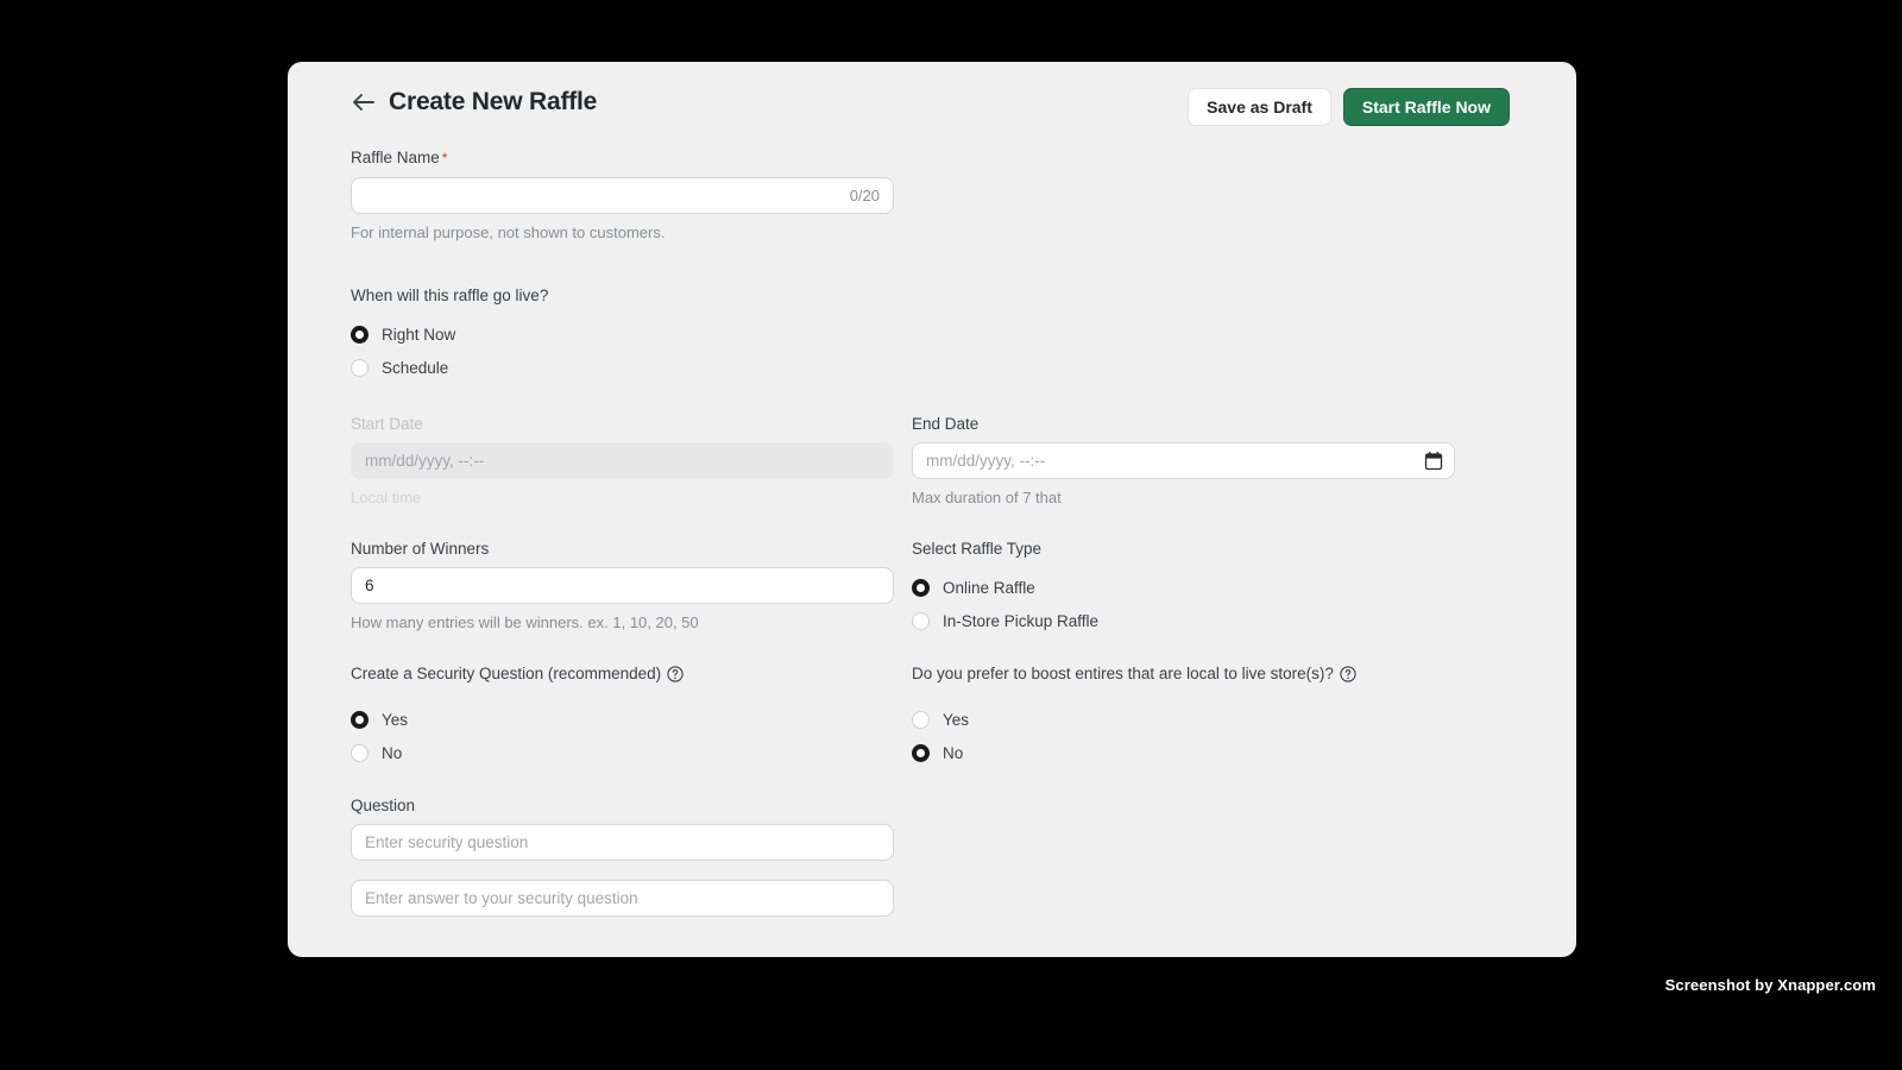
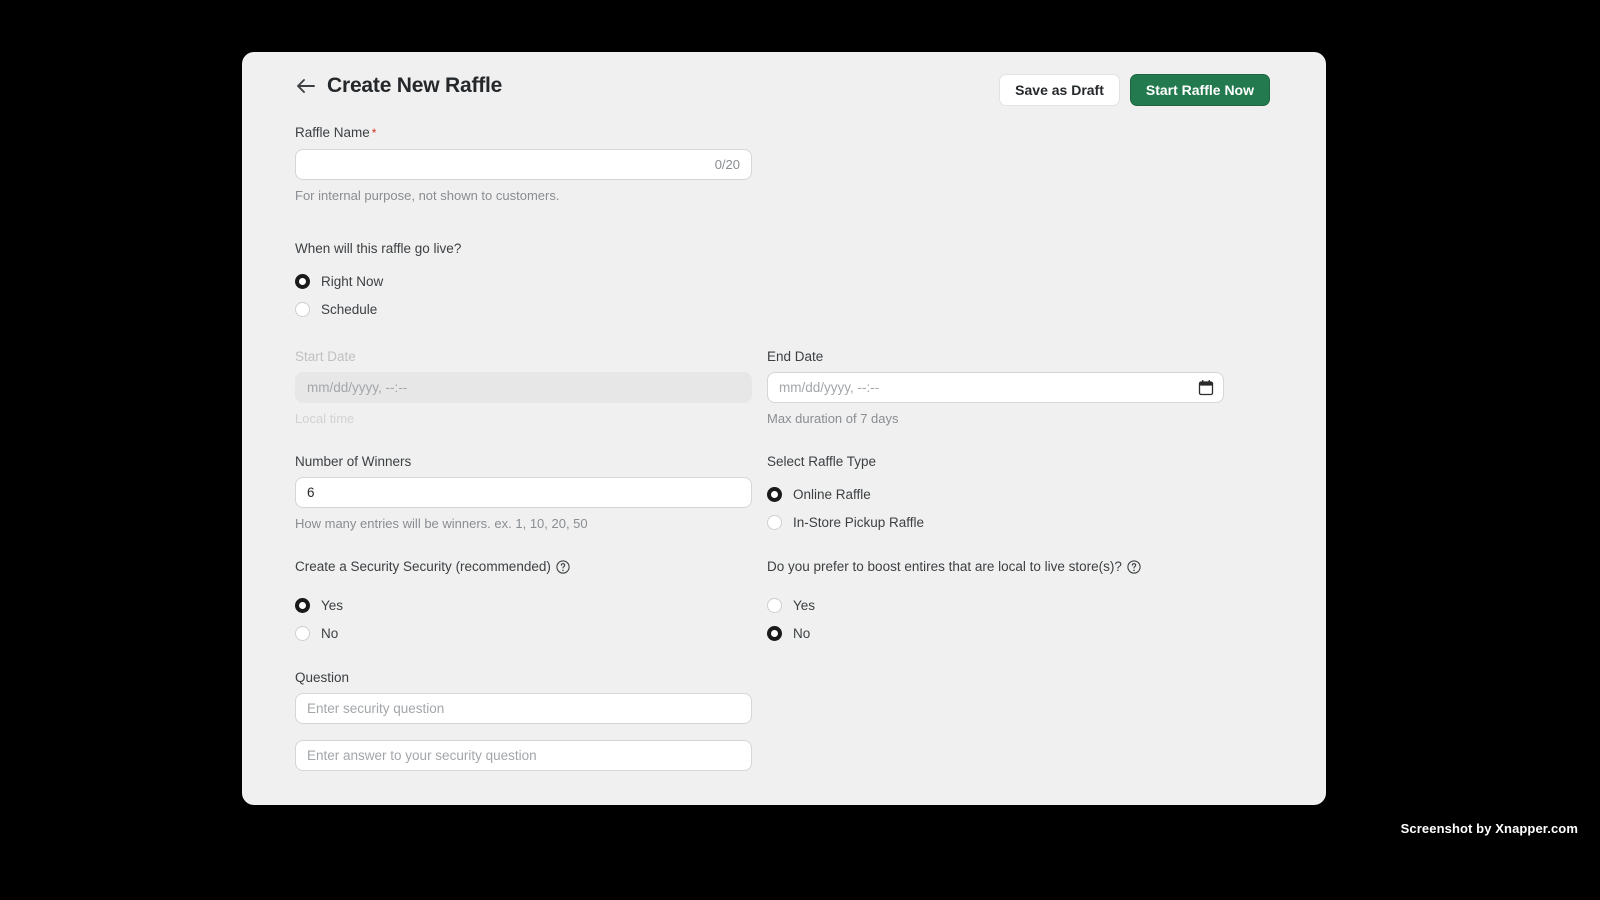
  Create New Raffle
  Save as Draft
  Start Raffle Now
  Raffle Name *
  0/20
  For internal purpose, not shown to customers.
  When will this raffle go live?
  Right Now
  Schedule
  Start Date
  mm/dd/yyyy, --:--
  Local time
  End Date
  mm/dd/yyyy, --:--
- Max duration of 7 that
+ Max duration of 7 days
  Number of Winners
  6
  How many entries will be winners. ex. 1, 10, 20, 50
  Select Raffle Type
  Online Raffle
  In-Store Pickup Raffle
- Create a Security Question (recommended)
+ Create a Security Security (recommended)
  Yes
  No
  Do you prefer to boost entires that are local to live store(s)?
  Yes
  No
  Question
  Enter security question
  Enter answer to your security question
  Screenshot by Xnapper.com
